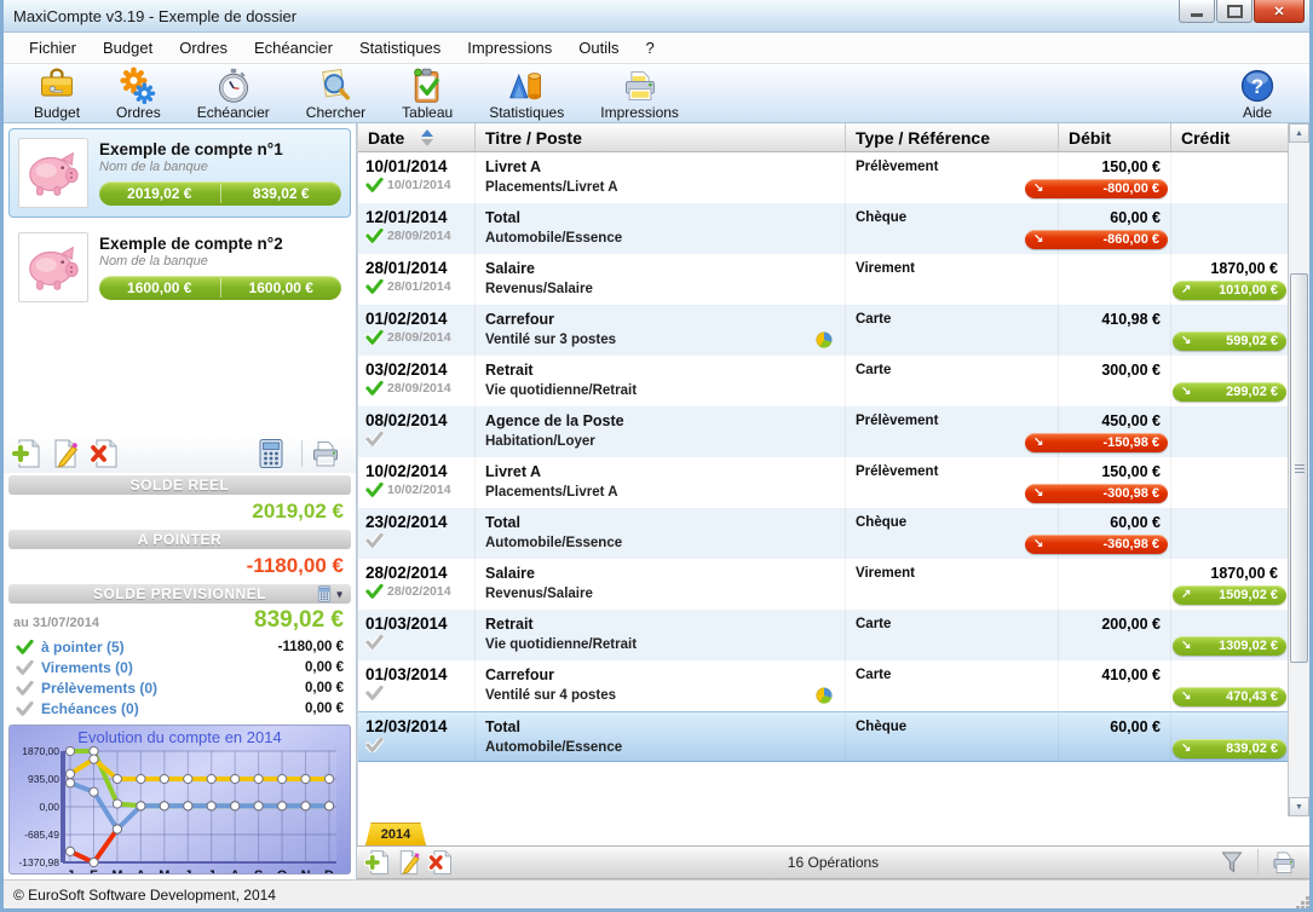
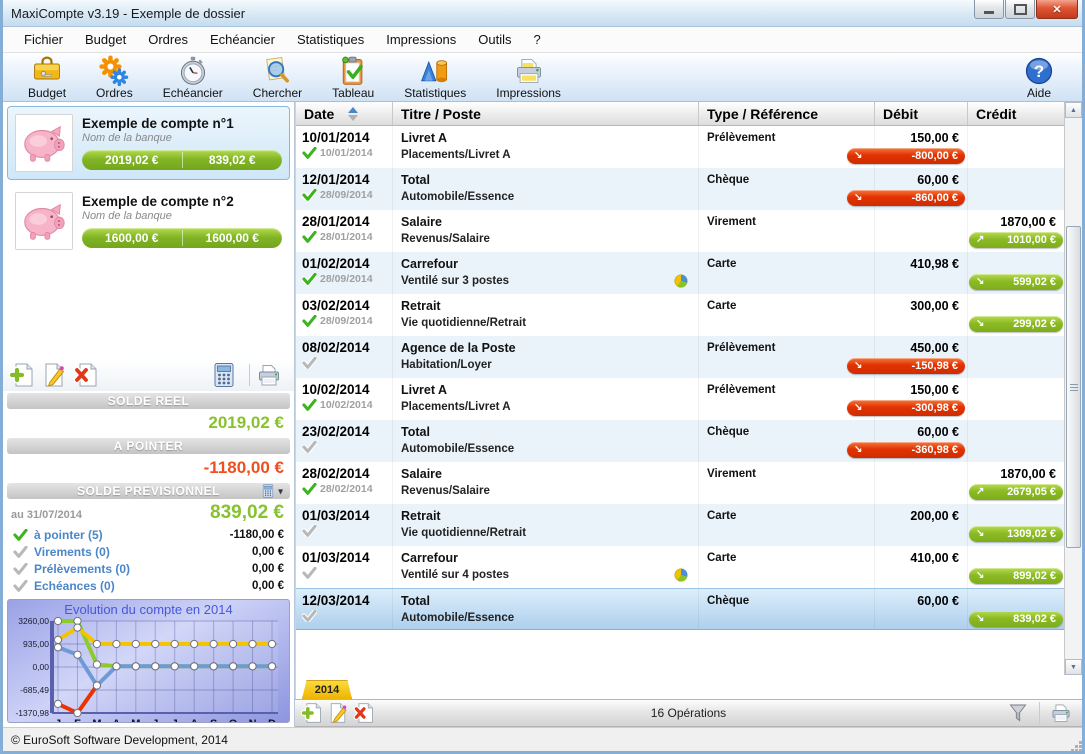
  MaxiCompte v3.19 - Exemple de dossier
  ✕
  Fichier
  Budget
  Ordres
  Echéancier
  Statistiques
  Impressions
  Outils
  ?
  Budget
  Ordres
  Echéancier
  Chercher
  Tableau
  Statistiques
  Impressions
  ?
  Aide
  Exemple de compte n°1
  Nom de la banque
  2019,02 €
  839,02 €
  Exemple de compte n°2
  Nom de la banque
  1600,00 €
  1600,00 €
  SOLDE REEL
  2019,02 €
  A POINTER
  -1180,00 €
  SOLDE PREVISIONNEL
  ▼
  au 31/07/2014
  839,02 €
  à pointer (5)
  -1180,00 €
  Virements (0)
  0,00 €
  Prélèvements (0)
  0,00 €
  Echéances (0)
  0,00 €
  Evolution du compte en 2014
- 1870,00
+ 3260,00
  935,00
  0,00
  -685,49
  -1370,98
  Date
  Titre / Poste
  Type / Référence
  Débit
  Crédit
  10/01/2014
  10/01/2014
  Livret A
  Placements/Livret A
  Prélèvement
  150,00 €
  ↘
  -800,00 €
  12/01/2014
  28/09/2014
  Total
  Automobile/Essence
  Chèque
  60,00 €
  ↘
  -860,00 €
  28/01/2014
  28/01/2014
  Salaire
  Revenus/Salaire
  Virement
  1870,00 €
  ↗
  1010,00 €
  01/02/2014
  28/09/2014
  Carrefour
  Ventilé sur 3 postes
  Carte
  410,98 €
  ↘
  599,02 €
  03/02/2014
  28/09/2014
  Retrait
  Vie quotidienne/Retrait
  Carte
  300,00 €
  ↘
  299,02 €
  08/02/2014
  Agence de la Poste
  Habitation/Loyer
  Prélèvement
  450,00 €
  ↘
  -150,98 €
  10/02/2014
  10/02/2014
  Livret A
  Placements/Livret A
  Prélèvement
  150,00 €
  ↘
  -300,98 €
  23/02/2014
  Total
  Automobile/Essence
  Chèque
  60,00 €
  ↘
  -360,98 €
  28/02/2014
  28/02/2014
  Salaire
  Revenus/Salaire
  Virement
  1870,00 €
  ↗
- 1509,02 €
+ 2679,05 €
  01/03/2014
  Retrait
  Vie quotidienne/Retrait
  Carte
  200,00 €
  ↘
  1309,02 €
  01/03/2014
  Carrefour
  Ventilé sur 4 postes
  Carte
  410,00 €
  ↘
- 470,43 €
+ 899,02 €
  12/03/2014
  Total
  Automobile/Essence
  Chèque
  60,00 €
  ↘
  839,02 €
  2014
  16 Opérations
  © EuroSoft Software Development, 2014
